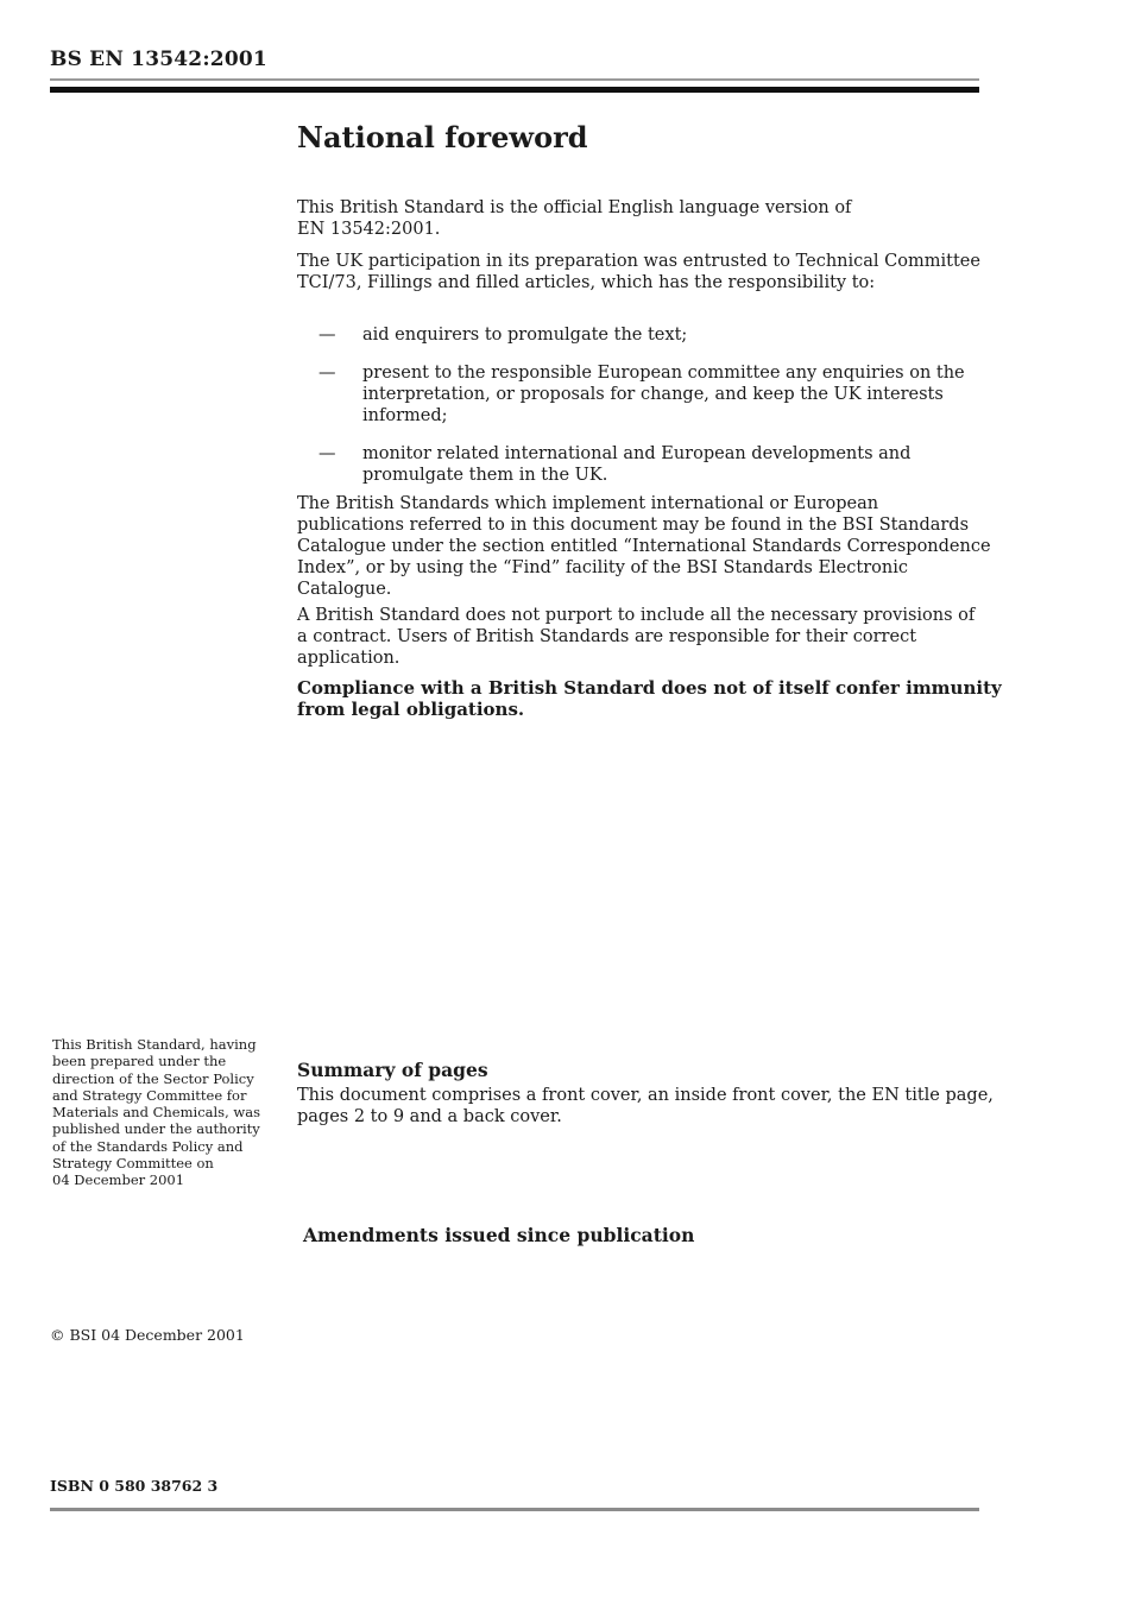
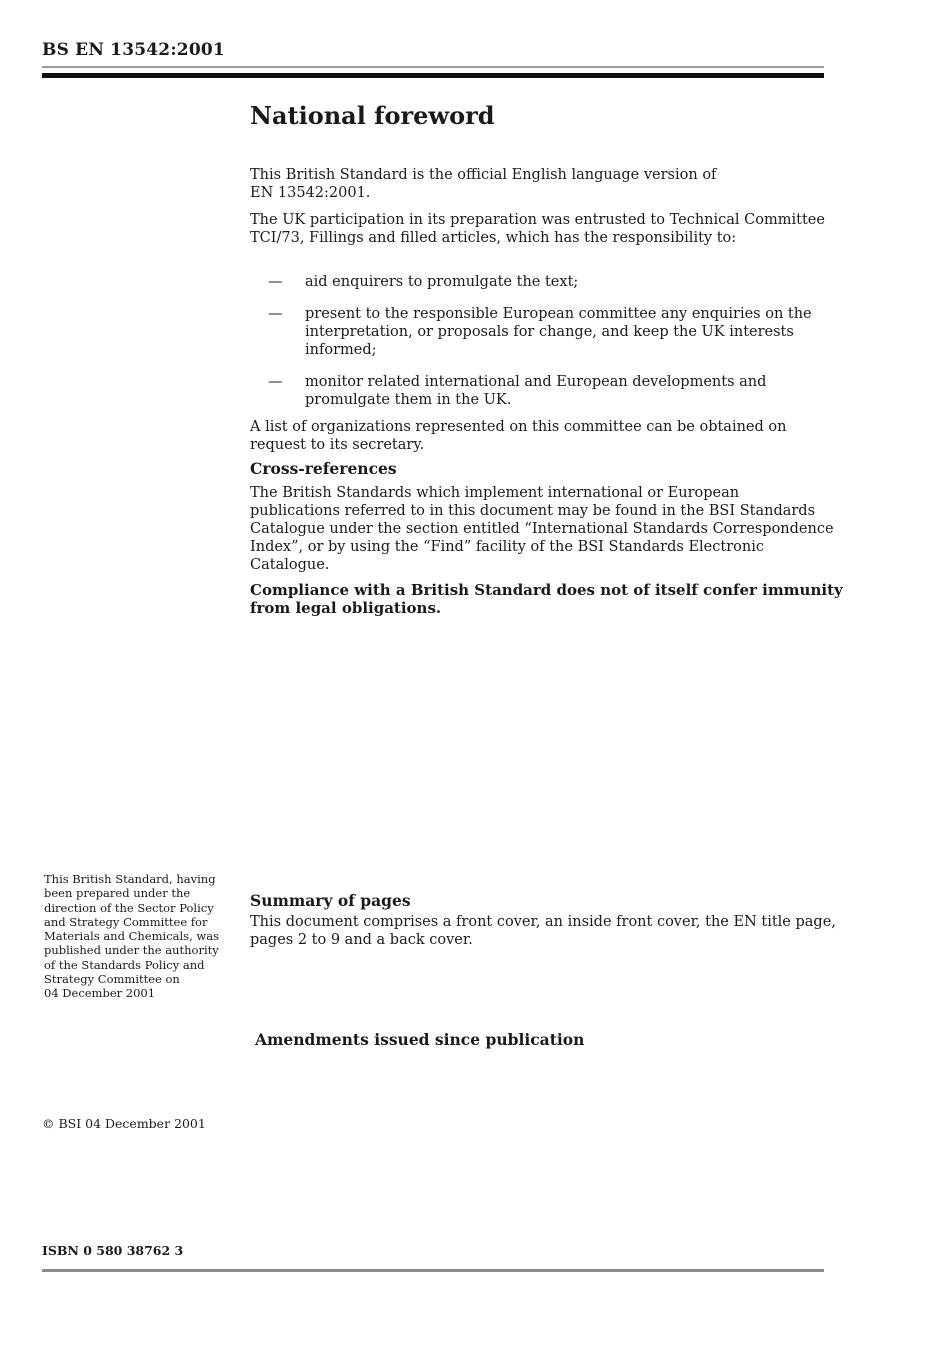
  BS EN 13542:2001
  National foreword
  This British Standard is the official English language version of
  EN 13542:2001.
  The UK participation in its preparation was entrusted to Technical Committee
  TCI/73, Fillings and filled articles, which has the responsibility to:
  —
  aid enquirers to promulgate the text;
  —
  present to the responsible European committee any enquiries on the
  interpretation, or proposals for change, and keep the UK interests
  informed;
  —
  monitor related international and European developments and
  promulgate them in the UK.
+ A list of organizations represented on this committee can be obtained on
+ request to its secretary.
+ Cross-references
  The British Standards which implement international or European
  publications referred to in this document may be found in the BSI Standards
  Catalogue under the section entitled “International Standards Correspondence
  Index”, or by using the “Find” facility of the BSI Standards Electronic
  Catalogue.
- A British Standard does not purport to include all the necessary provisions of
- a contract. Users of British Standards are responsible for their correct
- application.
  Compliance with a British Standard does not of itself confer immunity
  from legal obligations.
  This British Standard, having
  been prepared under the
  direction of the Sector Policy
  and Strategy Committee for
  Materials and Chemicals, was
  published under the authority
  of the Standards Policy and
  Strategy Committee on
  04 December 2001
  Summary of pages
  This document comprises a front cover, an inside front cover, the EN title page,
  pages 2 to 9 and a back cover.
  Amendments issued since publication
  © BSI 04 December 2001
  ISBN 0 580 38762 3
